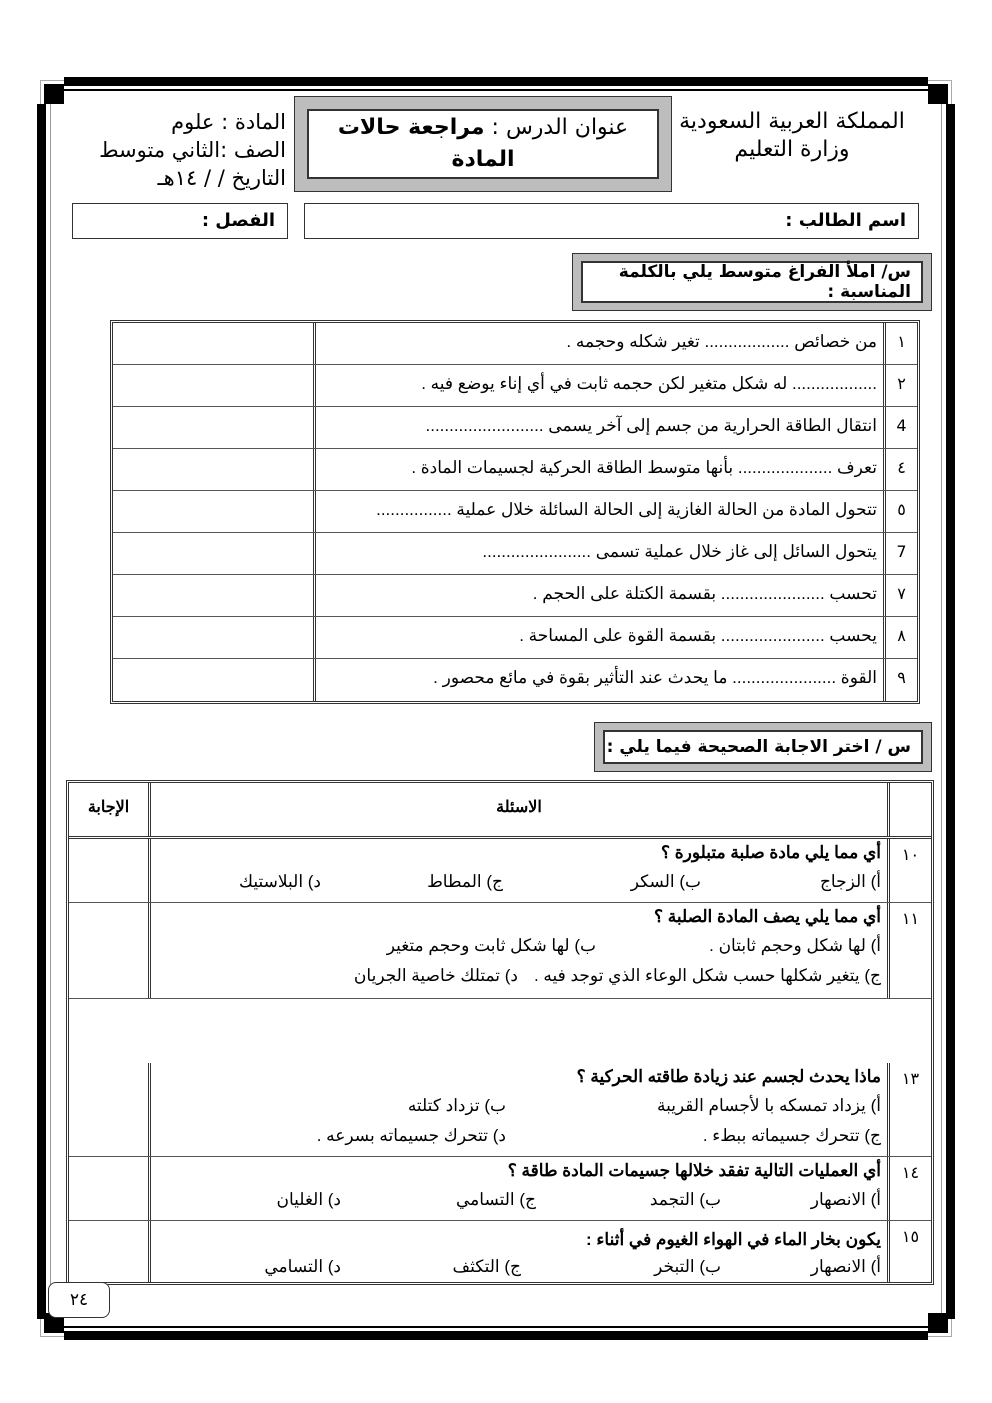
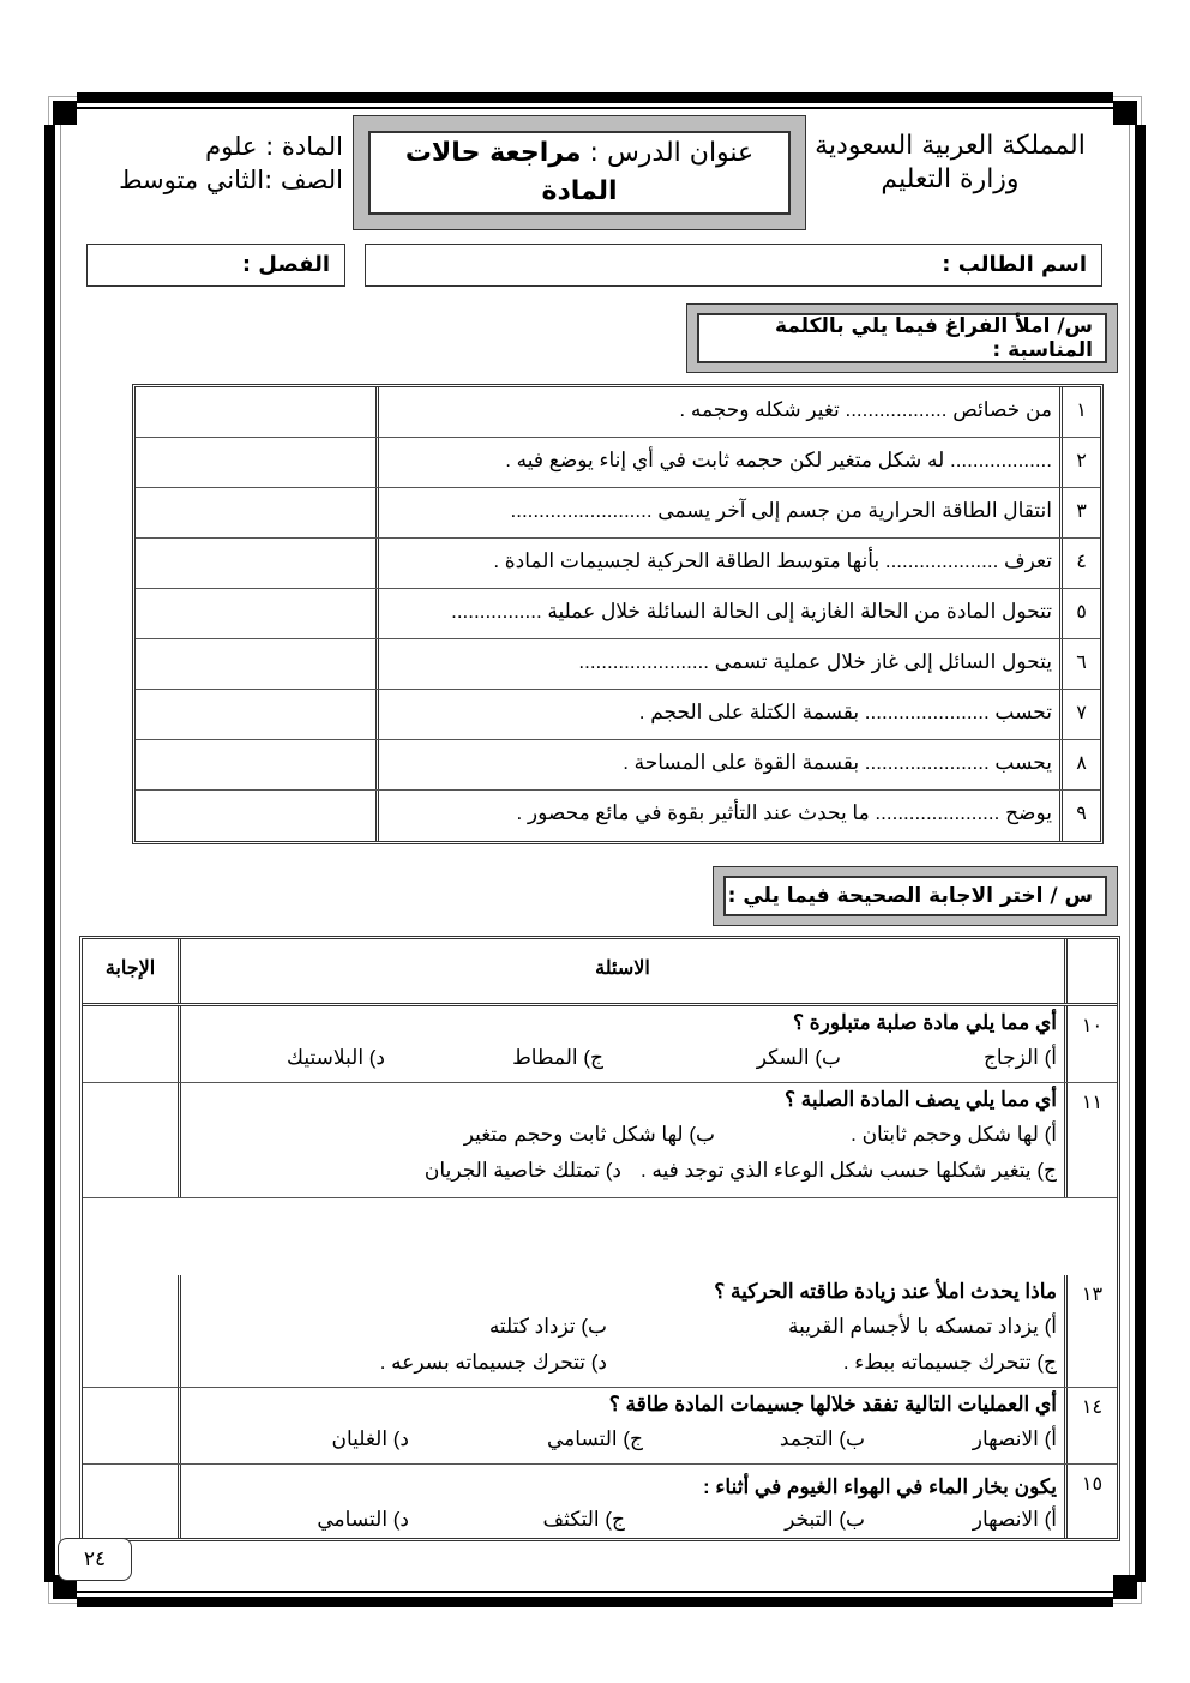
  المملكة العربية السعودية
  وزارة التعليم
  عنوان الدرس : مراجعة حالات المادة
  المادة : علوم
  الصف :الثاني متوسط
- التاريخ / / ١٤هـ
  اسم الطالب :
  الفصل :
- س/ املأ الفراغ متوسط يلي بالكلمة المناسبة :
+ س/ املأ الفراغ فيما يلي بالكلمة المناسبة :
  ١
  من خصائص .................. تغير شكله وحجمه .
  ٢
  .................. له شكل متغير لكن حجمه ثابت في أي إناء يوضع فيه .
- 4
+ ٣
  انتقال الطاقة الحرارية من جسم إلى آخر يسمى .........................
  ٤
  تعرف .................... بأنها متوسط الطاقة الحركية لجسيمات المادة .
  ٥
  تتحول المادة من الحالة الغازية إلى الحالة السائلة خلال عملية ................
- 7
+ ٦
  يتحول السائل إلى غاز خلال عملية تسمى .......................
  ٧
  تحسب ...................... بقسمة الكتلة على الحجم .
  ٨
  يحسب ...................... بقسمة القوة على المساحة .
  ٩
- القوة ...................... ما يحدث عند التأثير بقوة في مائع محصور .
+ يوضح ...................... ما يحدث عند التأثير بقوة في مائع محصور .
  س / اختر الاجابة الصحيحة فيما يلي :
  الاسئلة
  الإجابة
  ١٠
  أي مما يلي مادة صلبة متبلورة ؟
  أ) الزجاج
  ب) السكر
  ج) المطاط
  د) البلاستيك
  ١١
  أي مما يلي يصف المادة الصلبة ؟
  أ) لها شكل وحجم ثابتان .
  ب) لها شكل ثابت وحجم متغير
  ج) يتغير شكلها حسب شكل الوعاء الذي توجد فيه .
  د) تمتلك خاصية الجريان
  ١٣
- ماذا يحدث لجسم عند زيادة طاقته الحركية ؟
+ ماذا يحدث املأ عند زيادة طاقته الحركية ؟
  أ) يزداد تمسكه با لأجسام القريبة
  ب) تزداد كتلته
  ج) تتحرك جسيماته ببطء .
  د) تتحرك جسيماته بسرعه .
  ١٤
  أي العمليات التالية تفقد خلالها جسيمات المادة طاقة ؟
  أ) الانصهار
  ب) التجمد
  ج) التسامي
  د) الغليان
  ١٥
  يكون بخار الماء في الهواء الغيوم في أثناء :
  أ) الانصهار
  ب) التبخر
  ج) التكثف
  د) التسامي
  ٢٤
